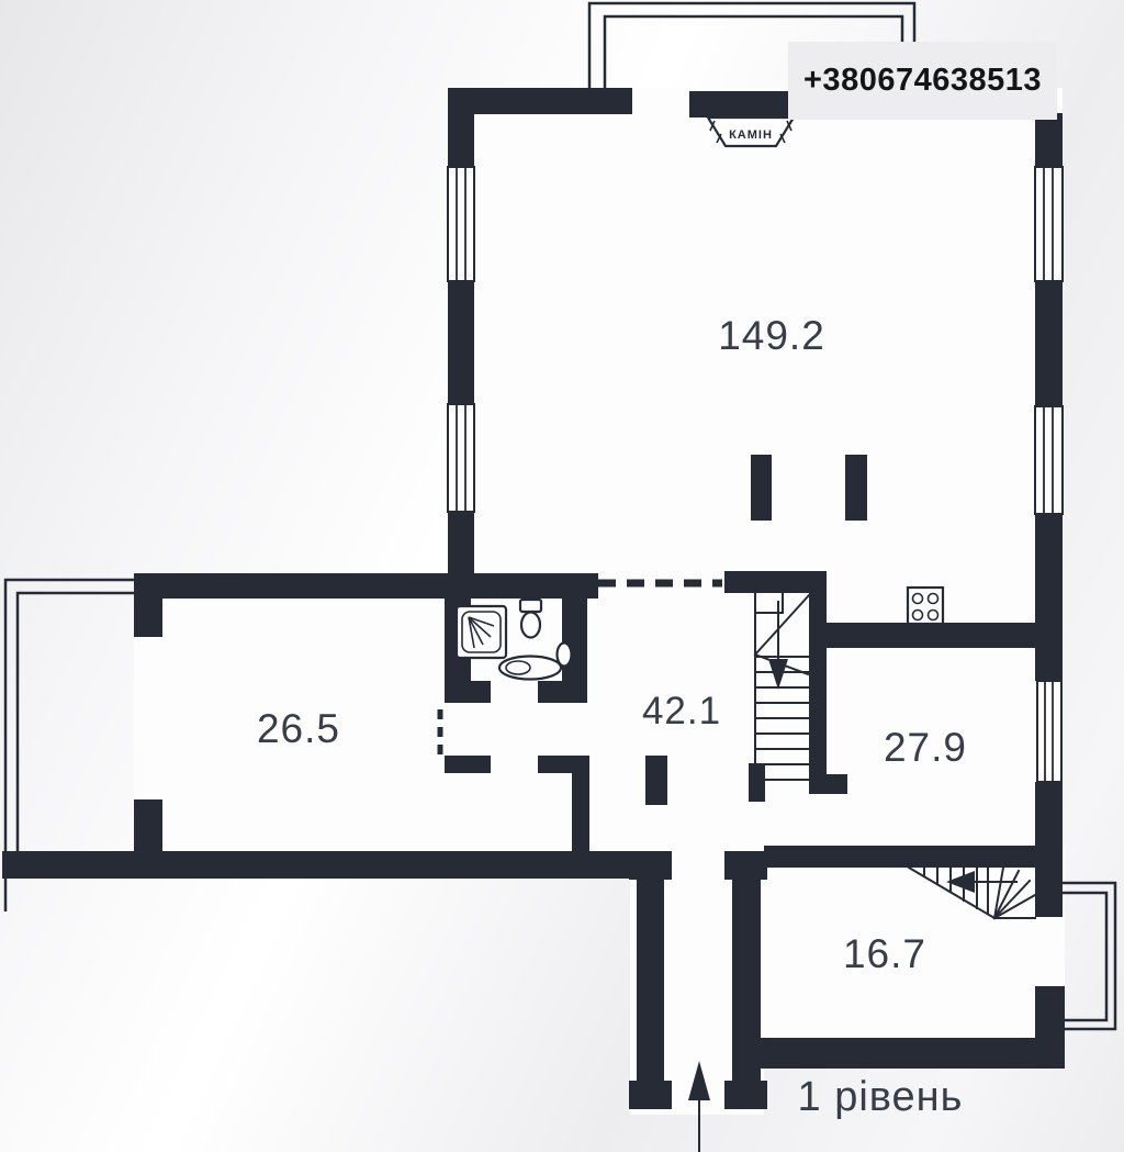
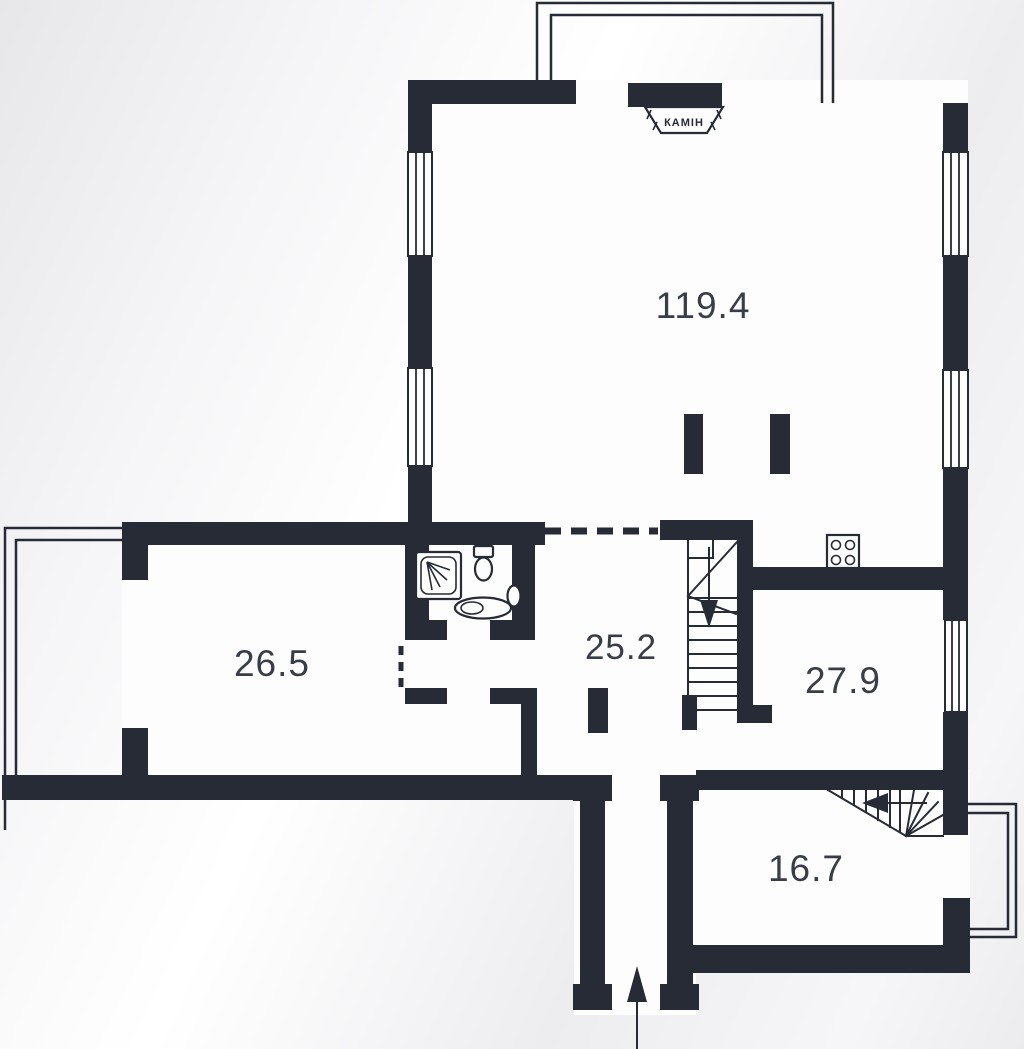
  КАМІН
- 149.2
+ 119.4
  26.5
- 42.1
+ 25.2
  27.9
  16.7
- 1 рівень
- +380674638513
